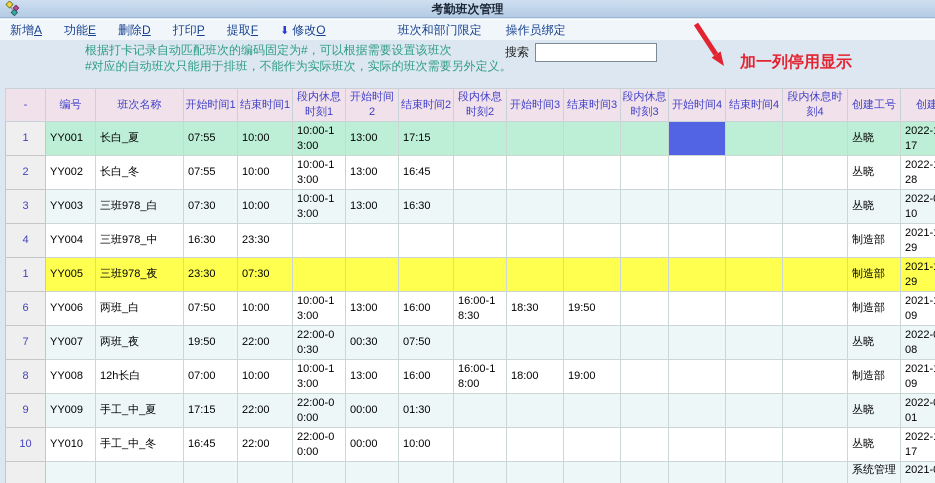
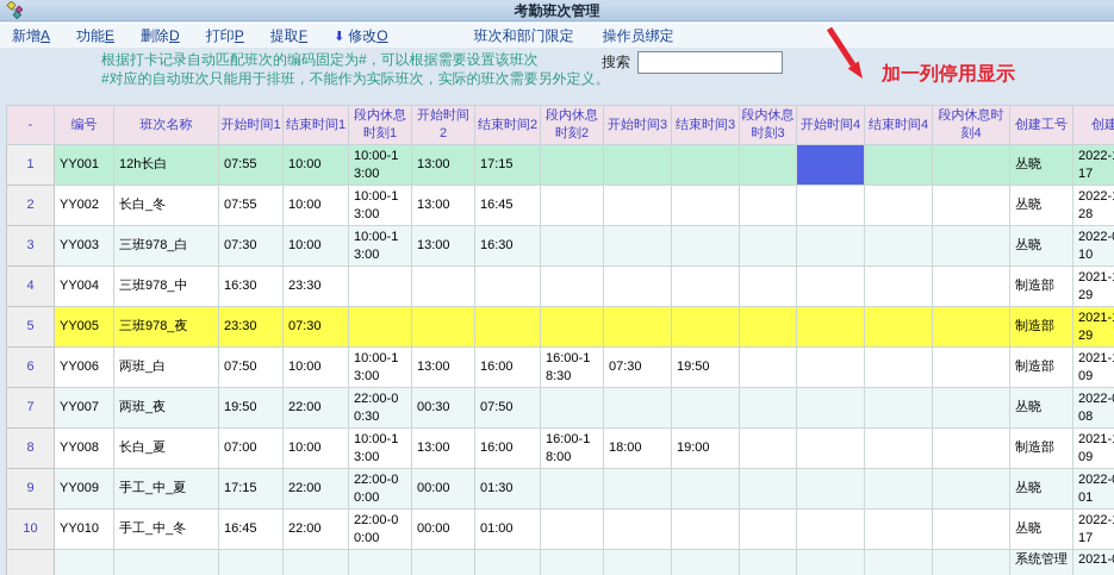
  考勤班次管理
  新增A
  功能E
  删除D
  打印P
  提取F
  ⬇ 修改O
  班次和部门限定
  操作员绑定
  根据打卡记录自动匹配班次的编码固定为#，可以根据需要设置该班次
  #对应的自动班次只能用于排班，不能作为实际班次，实际的班次需要另外定义。
  搜索
  加一列停用显示
  -	编号	班次名称	开始时间1	结束时间1	段内休息时刻1	开始时间2	结束时间2	段内休息时刻2	开始时间3	结束时间3	段内休息时刻3	开始时间4	结束时间4	段内休息时刻4	创建工号	创建
- 1	YY001	长白_夏	07:55	10:00	10:00-13:00	13:00	17:15								丛晓	2022- 17
+ 1	YY001	12h长白	07:55	10:00	10:00-13:00	13:00	17:15								丛晓	2022- 17
  2	YY002	长白_冬	07:55	10:00	10:00-13:00	13:00	16:45								丛晓	2022- 28
  3	YY003	三班978_白	07:30	10:00	10:00-13:00	13:00	16:30								丛晓	2022- 10
  4	YY004	三班978_中	16:30	23:30											制造部	2021- 29
- 1	YY005	三班978_夜	23:30	07:30											制造部	2021- 29
+ 5	YY005	三班978_夜	23:30	07:30											制造部	2021- 29
- 6	YY006	两班_白	07:50	10:00	10:00-13:00	13:00	16:00	16:00-18:30	18:30	19:50					制造部	2021- 09
+ 6	YY006	两班_白	07:50	10:00	10:00-13:00	13:00	16:00	16:00-18:30	07:30	19:50					制造部	2021- 09
  7	YY007	两班_夜	19:50	22:00	22:00-00:30	00:30	07:50								丛晓	2022- 08
- 8	YY008	12h长白	07:00	10:00	10:00-13:00	13:00	16:00	16:00-18:00	18:00	19:00					制造部	2021- 09
+ 8	YY008	长白_夏	07:00	10:00	10:00-13:00	13:00	16:00	16:00-18:00	18:00	19:00					制造部	2021- 09
  9	YY009	手工_中_夏	17:15	22:00	22:00-00:00	00:00	01:30								丛晓	2022- 01
- 10	YY010	手工_中_冬	16:45	22:00	22:00-00:00	00:00	10:00								丛晓	2022- 17
+ 10	YY010	手工_中_冬	16:45	22:00	22:00-00:00	00:00	01:00								丛晓	2022- 17
  															系统管理	2021-
